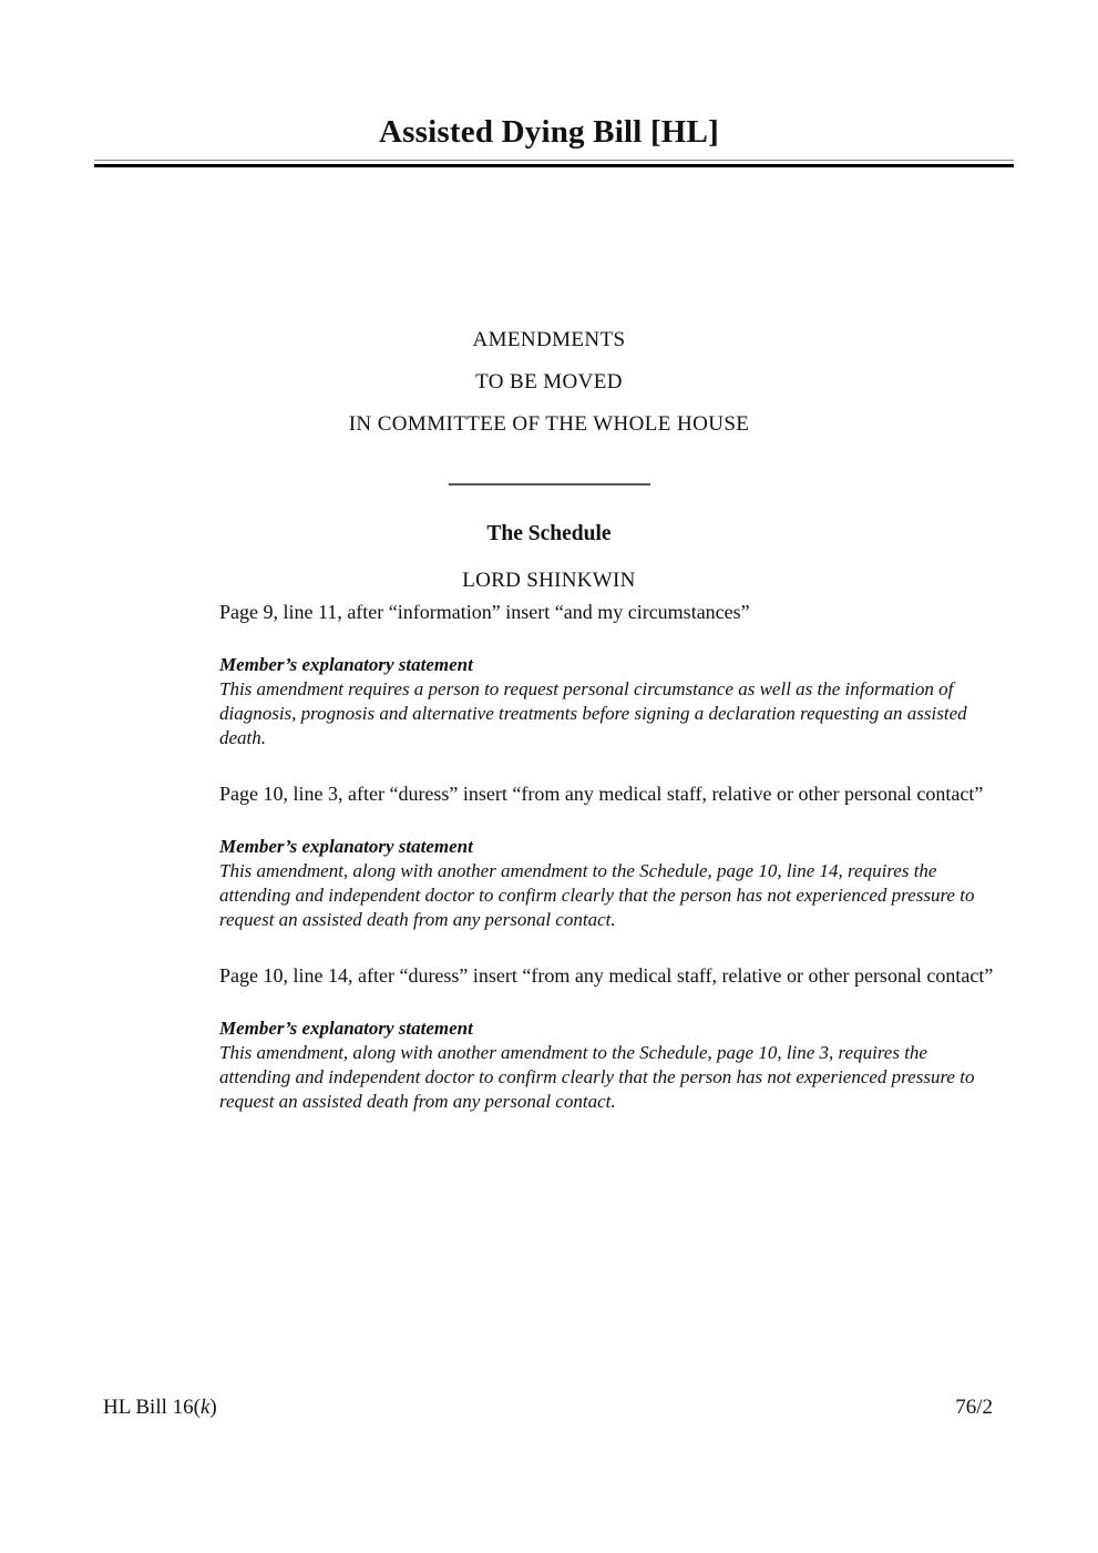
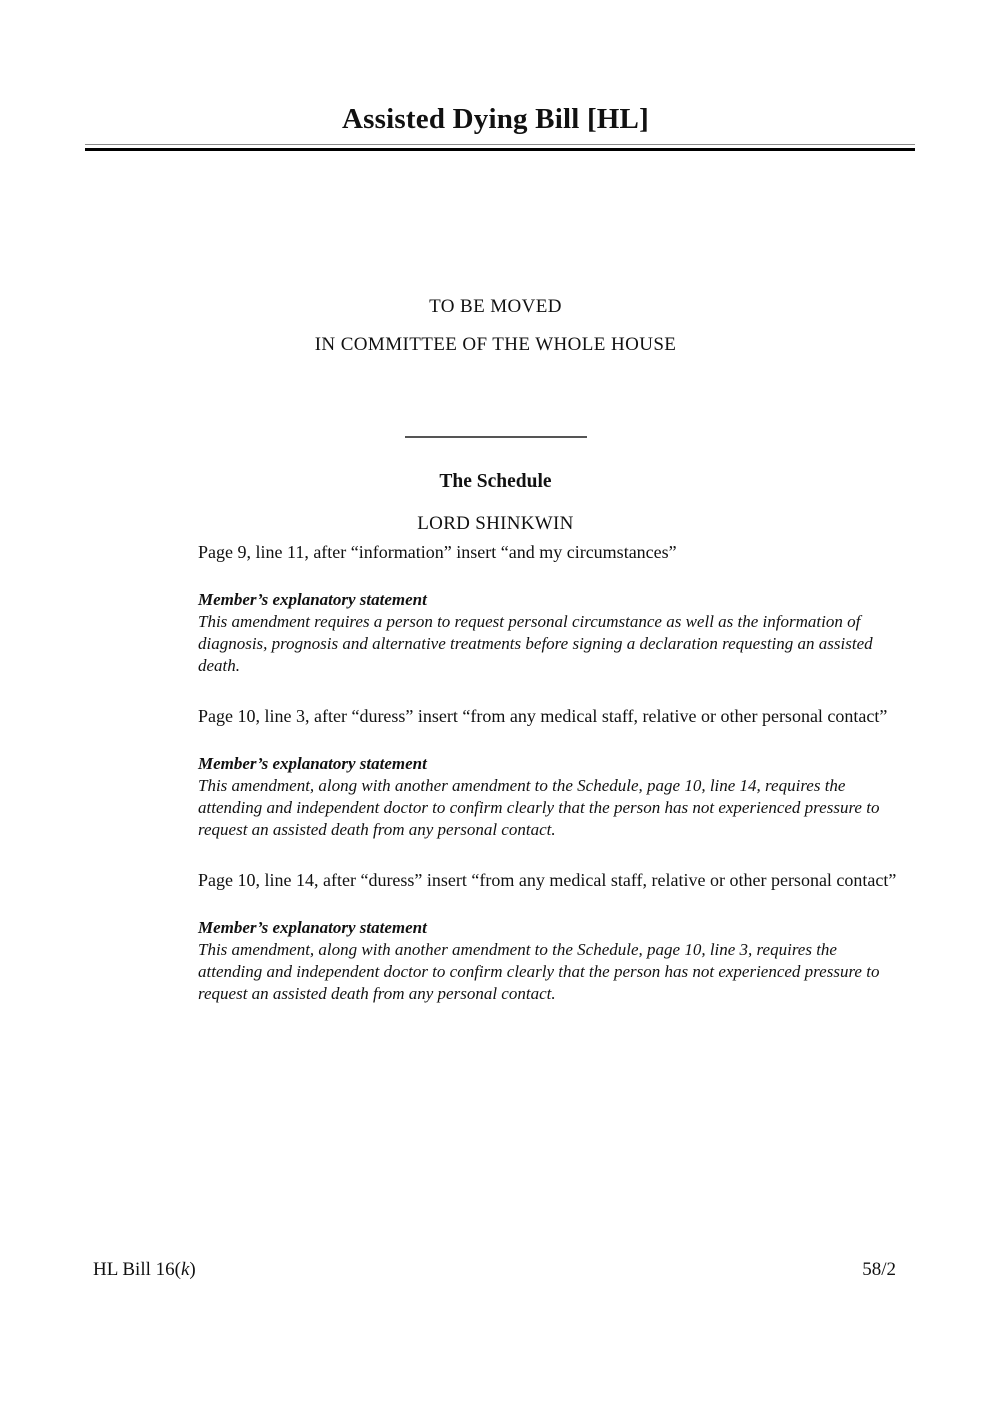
  Assisted Dying Bill [HL]
- AMENDMENTS
  TO BE MOVED
  IN COMMITTEE OF THE WHOLE HOUSE
  The Schedule
  LORD SHINKWIN
  Page 9, line 11, after “information” insert “and my circumstances”
  Member’s explanatory statement
  This amendment requires a person to request personal circumstance as well as the information of diagnosis, prognosis and alternative treatments before signing a declaration requesting an assisted death.
  Page 10, line 3, after “duress” insert “from any medical staff, relative or other personal contact”
  Member’s explanatory statement
  This amendment, along with another amendment to the Schedule, page 10, line 14, requires the attending and independent doctor to confirm clearly that the person has not experienced pressure to request an assisted death from any personal contact.
  Page 10, line 14, after “duress” insert “from any medical staff, relative or other personal contact”
  Member’s explanatory statement
  This amendment, along with another amendment to the Schedule, page 10, line 3, requires the attending and independent doctor to confirm clearly that the person has not experienced pressure to request an assisted death from any personal contact.
  HL Bill 16(k)
- 76/2
+ 58/2
